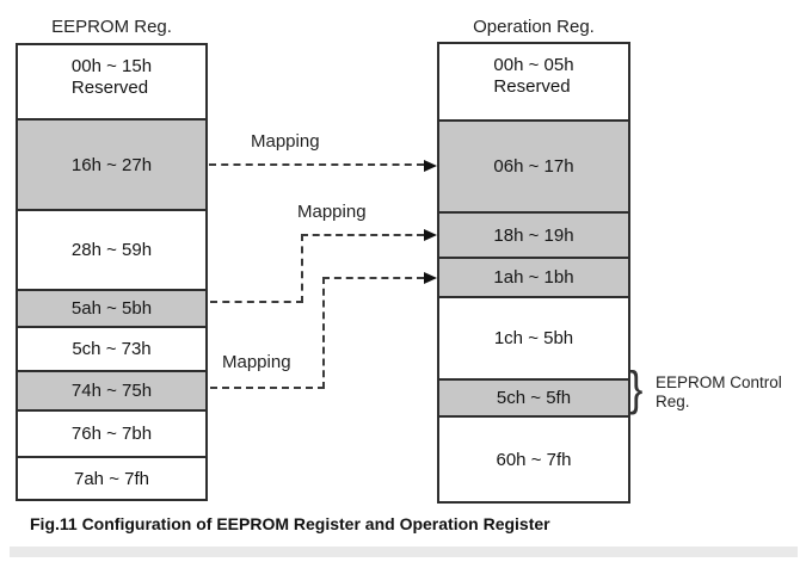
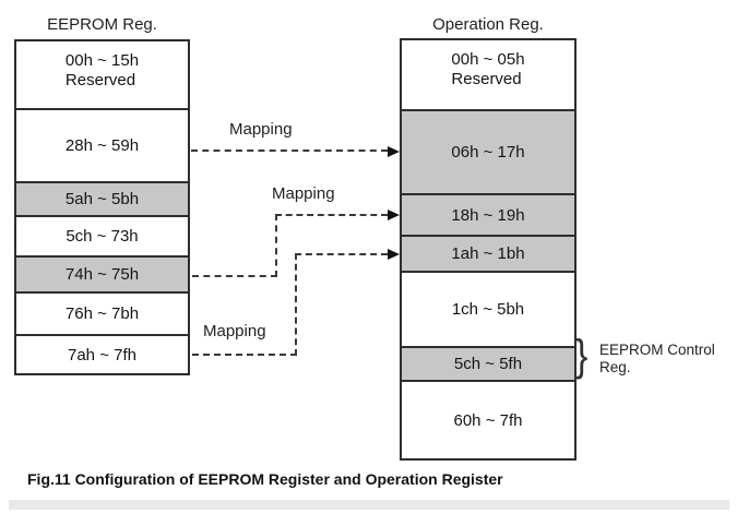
  EEPROM Reg.
  Operation Reg.
  00h ~ 15h
  Reserved
- 16h ~ 27h
  28h ~ 59h
  5ah ~ 5bh
  5ch ~ 73h
  74h ~ 75h
  76h ~ 7bh
  7ah ~ 7fh
  00h ~ 05h
  Reserved
  06h ~ 17h
  18h ~ 19h
  1ah ~ 1bh
  1ch ~ 5bh
  5ch ~ 5fh
  60h ~ 7fh
  Mapping
  Mapping
  Mapping
  }
  EEPROM Control
  Reg.
  Fig.11 Configuration of EEPROM Register and Operation Register
